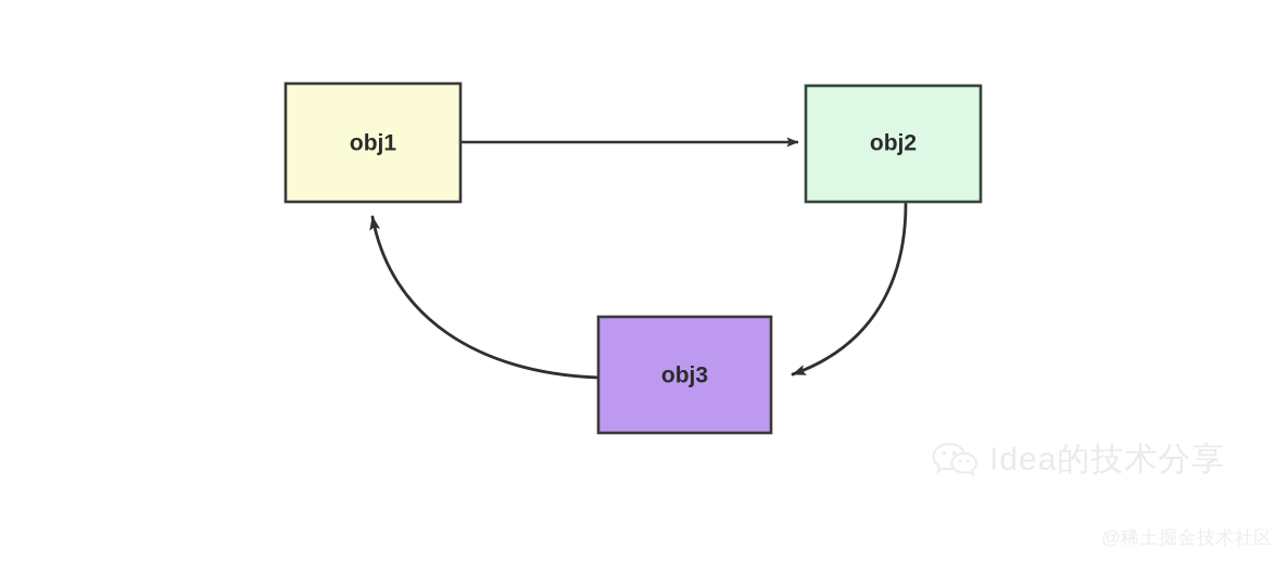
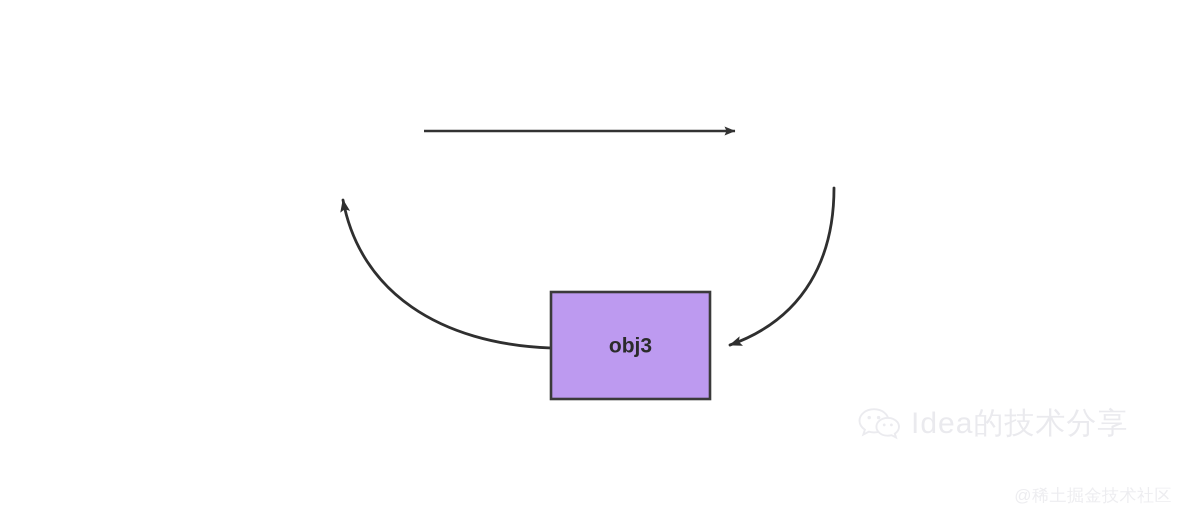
- obj1
- obj2
  obj3
